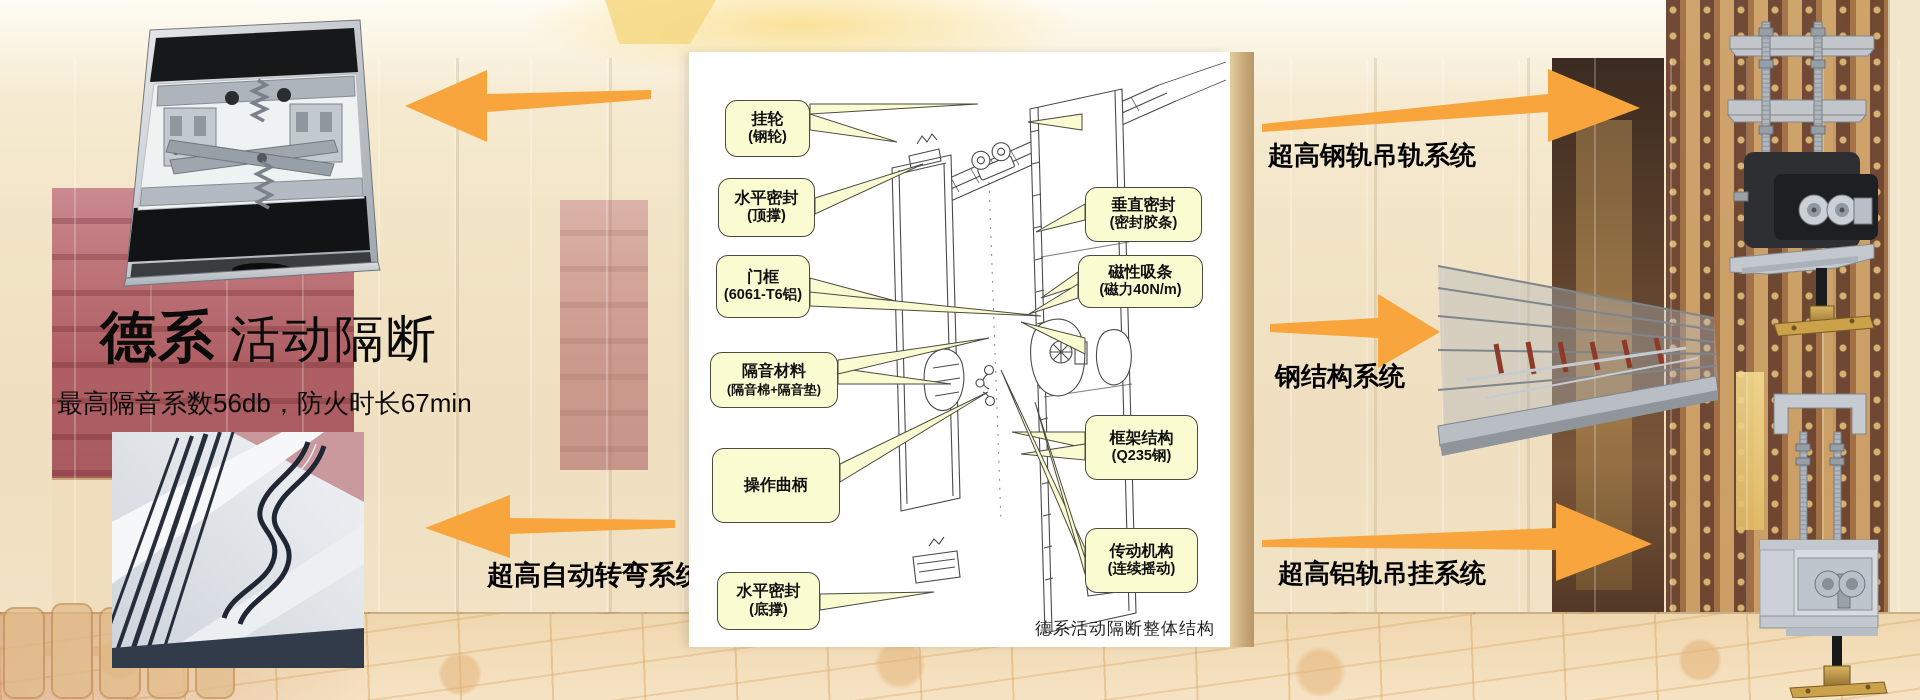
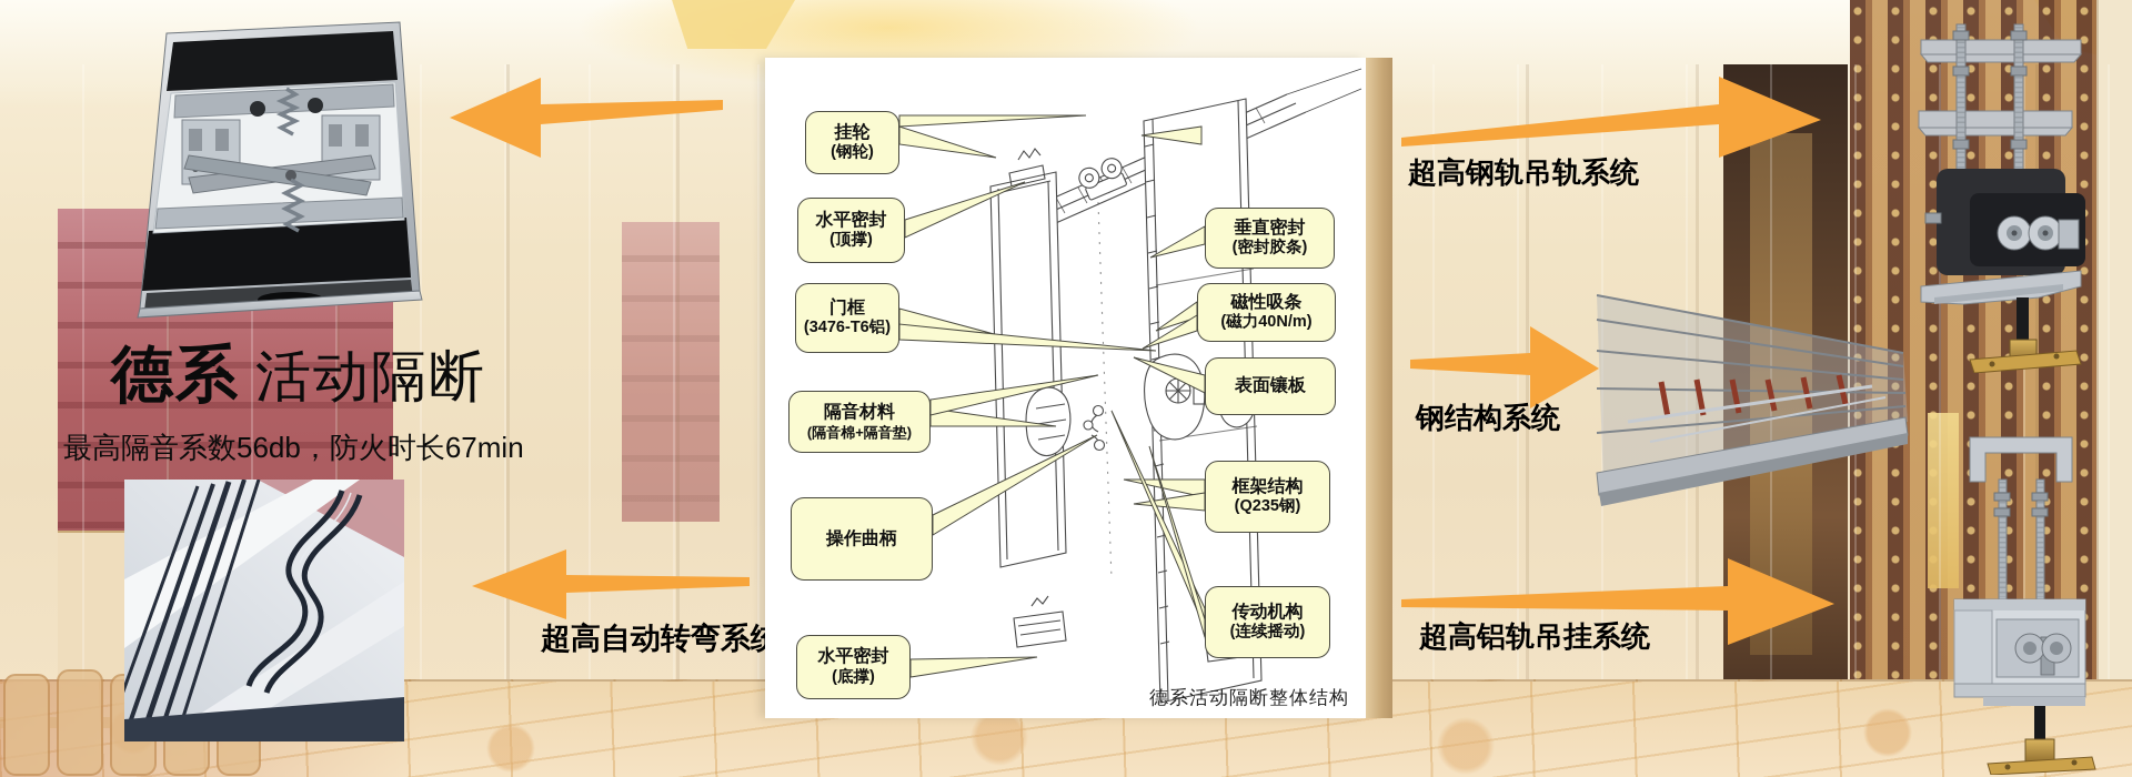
  德系 活动隔断
  最高隔音系数56db，防火时长67min
  超高自动转弯系
  超高钢轨吊轨系统
  钢结构系统
  超高铝轨吊挂系统
  挂轮
  (钢轮)
  水平密封
  (顶撑)
  门框
- (6061-T6铝)
+ (3476-T6铝)
  隔音材料
  (隔音棉+隔音垫)
  操作曲柄
  水平密封
  (底撑)
  垂直密封
  (密封胶条)
  磁性吸条
  (磁力40N/m)
+ 表面镶板
  框架结构
  (Q235钢)
  传动机构
  (连续摇动)
  德系活动隔断整体结构
